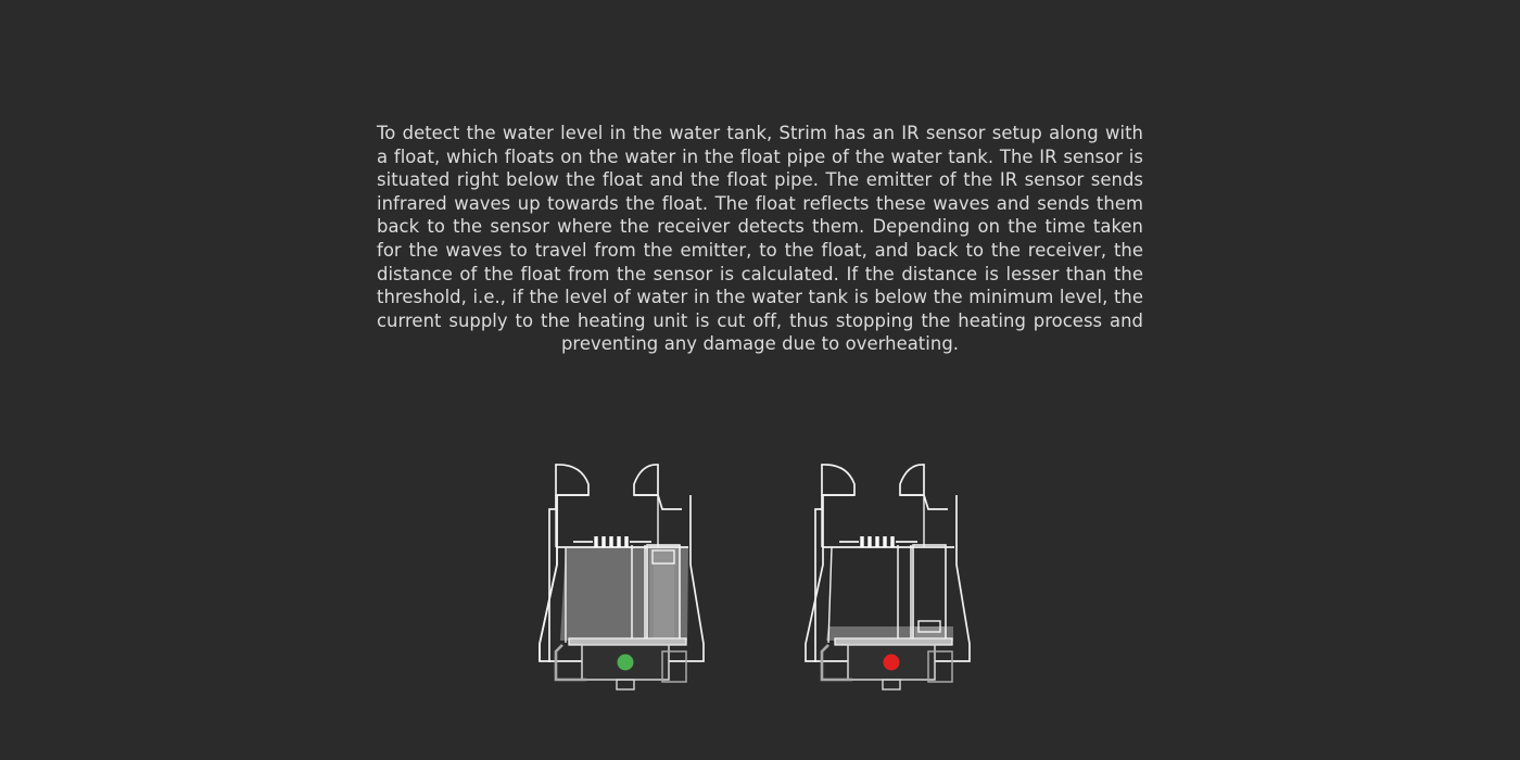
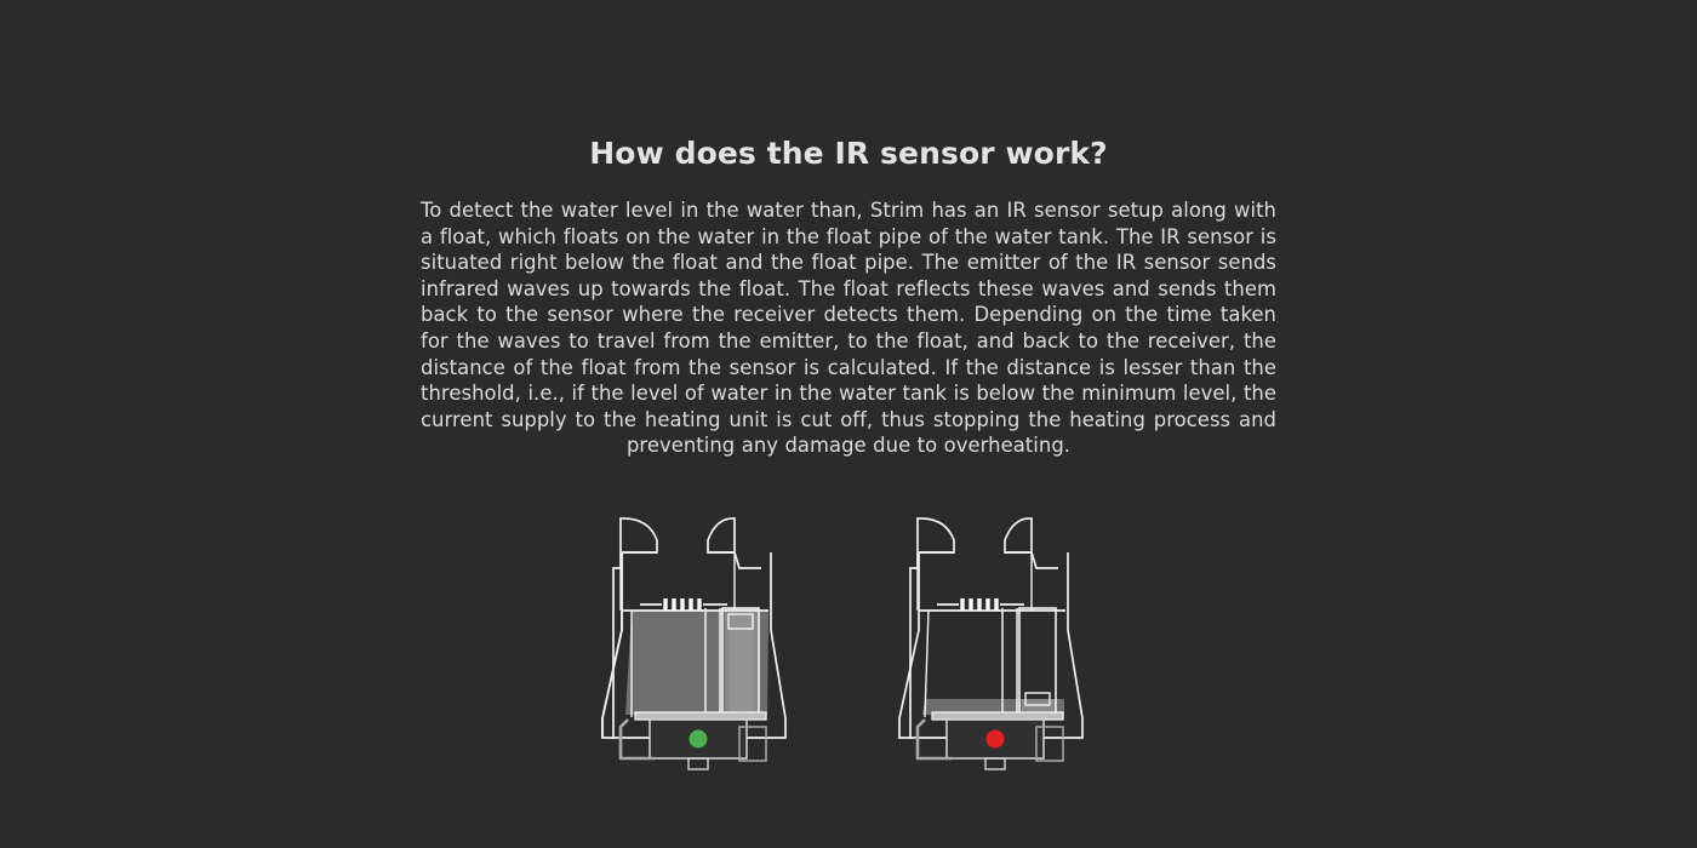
+ How does the IR sensor work?
- To detect the water level in the water tank, Strim has an IR sensor setup along with a float, which floats on the water in the float pipe of the water tank. The IR sensor is situated right below the float and the float pipe. The emitter of the IR sensor sends infrared waves up towards the float. The float reflects these waves and sends them back to the sensor where the receiver detects them. Depending on the time taken for the waves to travel from the emitter, to the float, and back to the receiver, the distance of the float from the sensor is calculated. If the distance is lesser than the threshold, i.e., if the level of water in the water tank is below the minimum level, the current supply to the heating unit is cut off, thus stopping the heating process and preventing any damage due to overheating.
+ To detect the water level in the water than, Strim has an IR sensor setup along with a float, which floats on the water in the float pipe of the water tank. The IR sensor is situated right below the float and the float pipe. The emitter of the IR sensor sends infrared waves up towards the float. The float reflects these waves and sends them back to the sensor where the receiver detects them. Depending on the time taken for the waves to travel from the emitter, to the float, and back to the receiver, the distance of the float from the sensor is calculated. If the distance is lesser than the threshold, i.e., if the level of water in the water tank is below the minimum level, the current supply to the heating unit is cut off, thus stopping the heating process and preventing any damage due to overheating.
